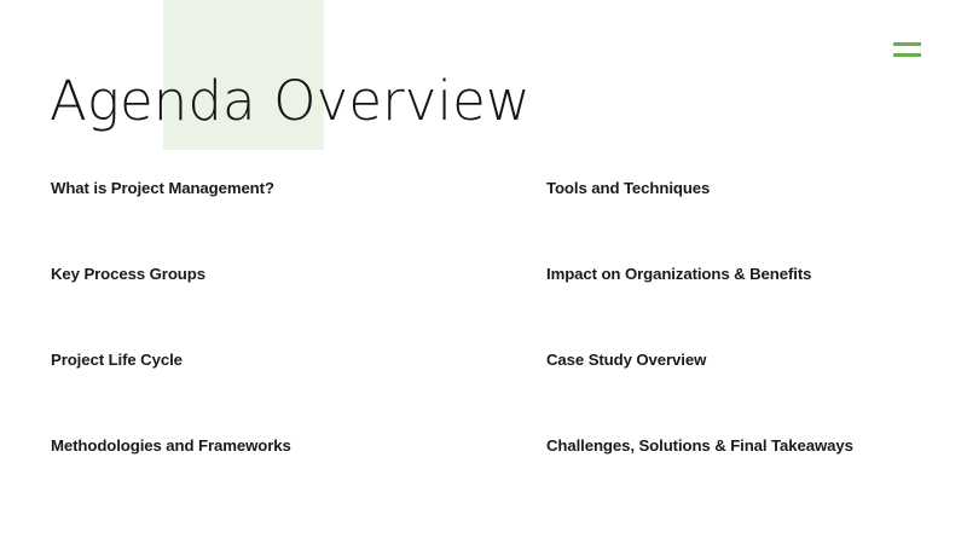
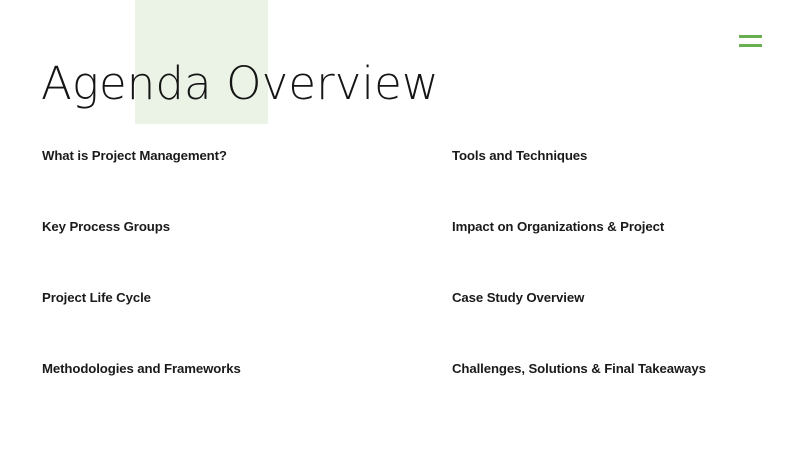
  Agenda Overview
  What is Project Management?
  Key Process Groups
  Project Life Cycle
  Methodologies and Frameworks
  Tools and Techniques
- Impact on Organizations & Benefits
+ Impact on Organizations & Project
  Case Study Overview
  Challenges, Solutions & Final Takeaways
